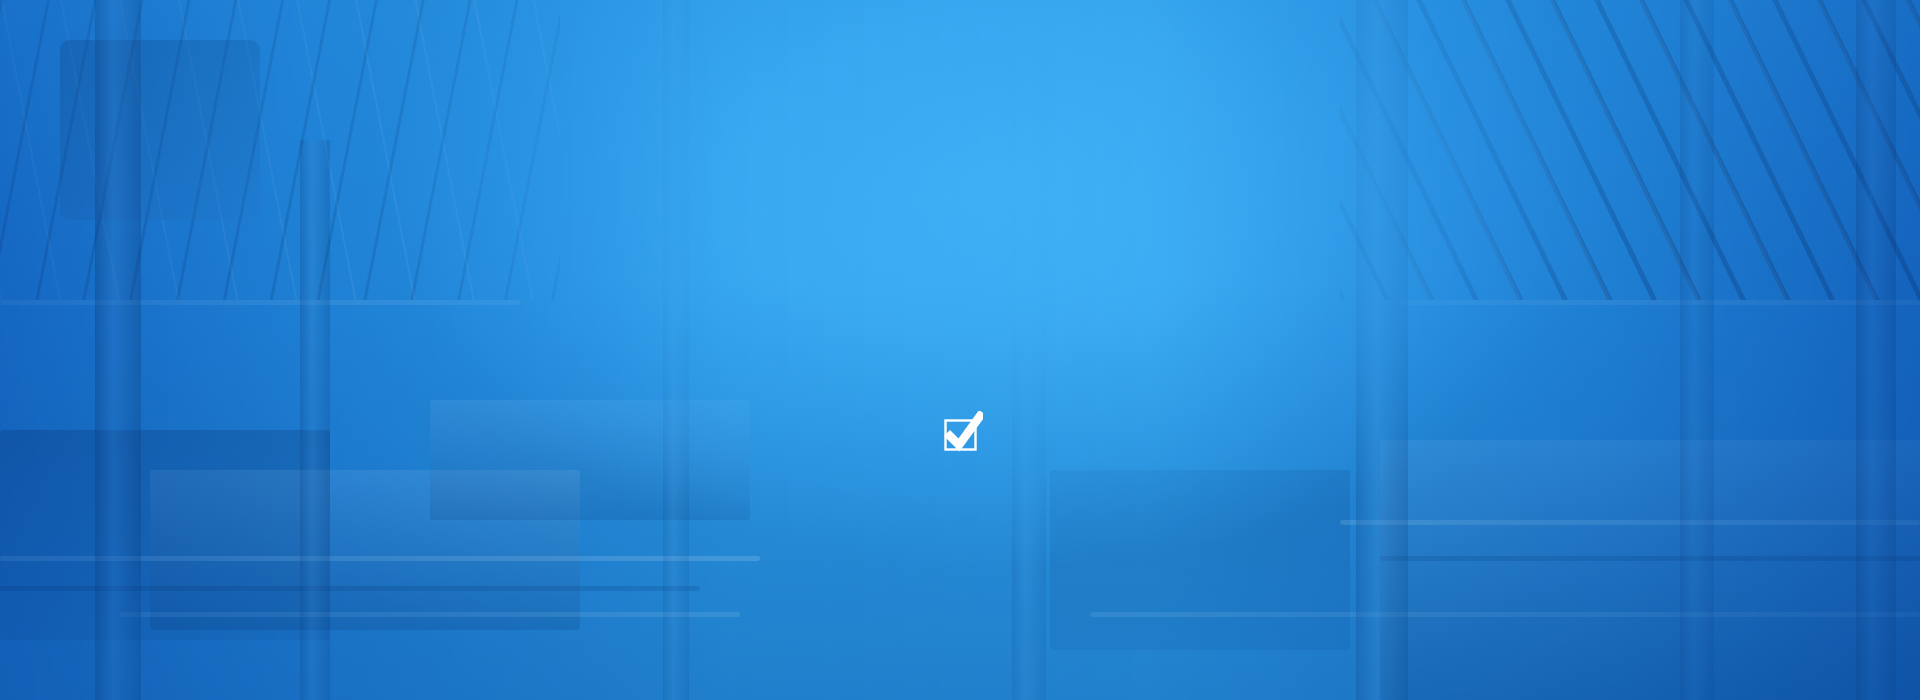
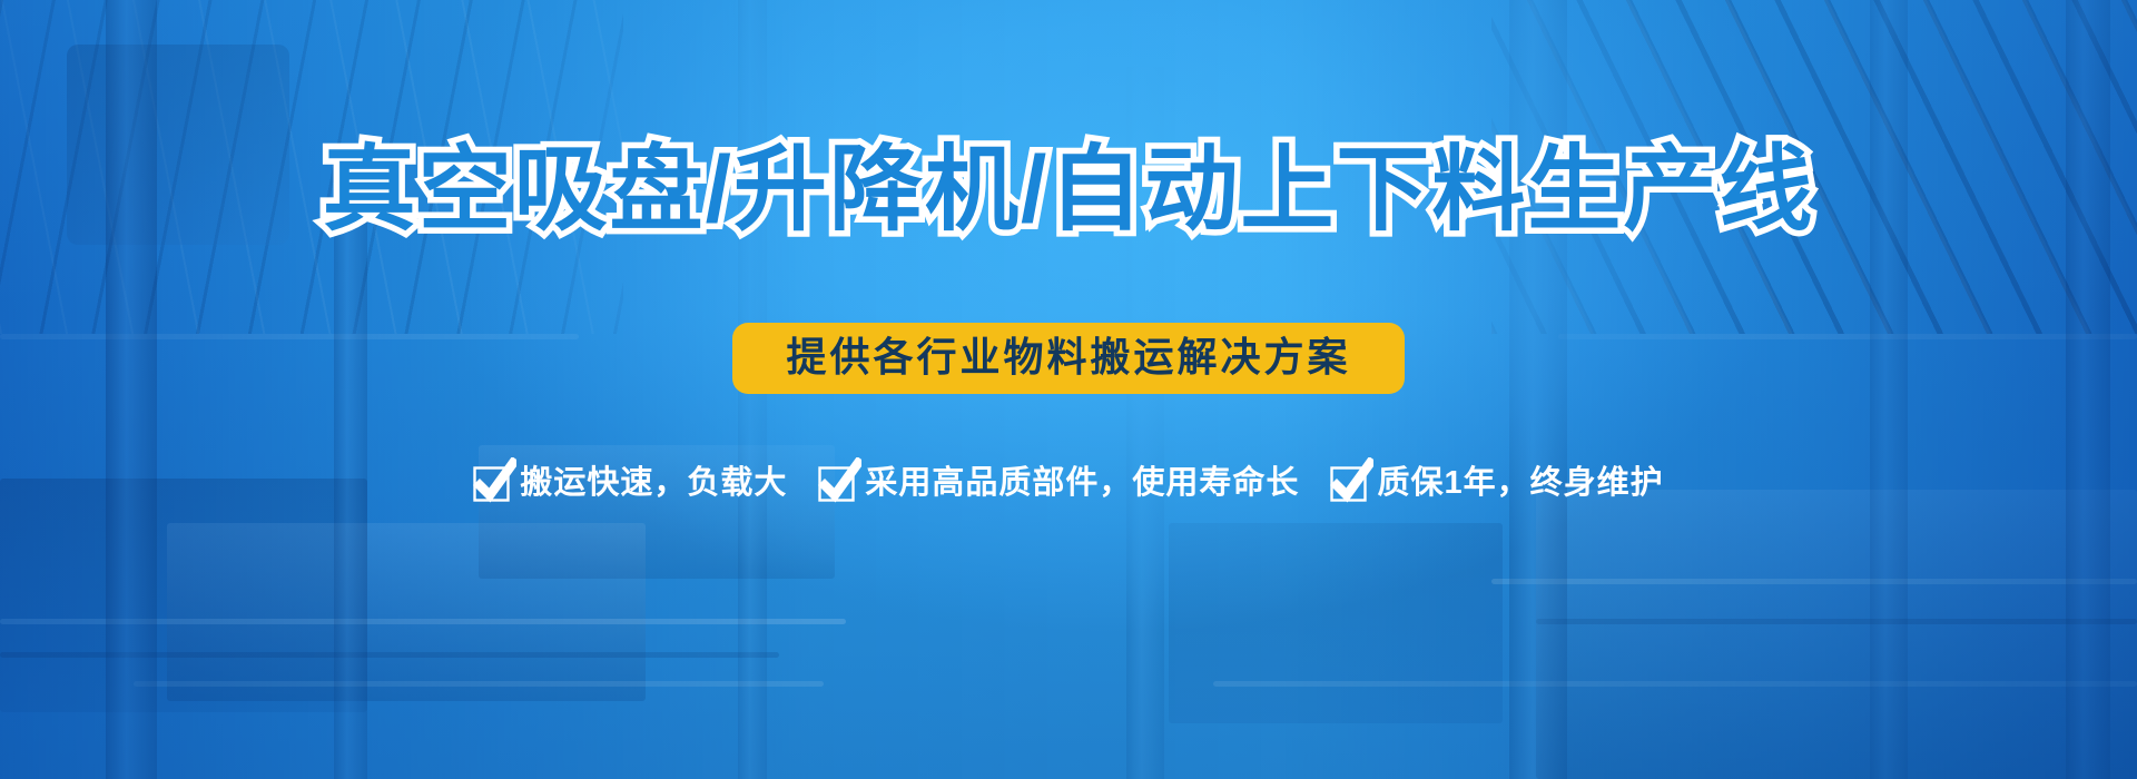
+ 真空吸盘/升降机/自动上下料生产线
+ 提供各行业物料搬运解决方案
+ 搬运快速，负载大
+ 采用高品质部件，使用寿命长
+ 质保1年，终身维护
